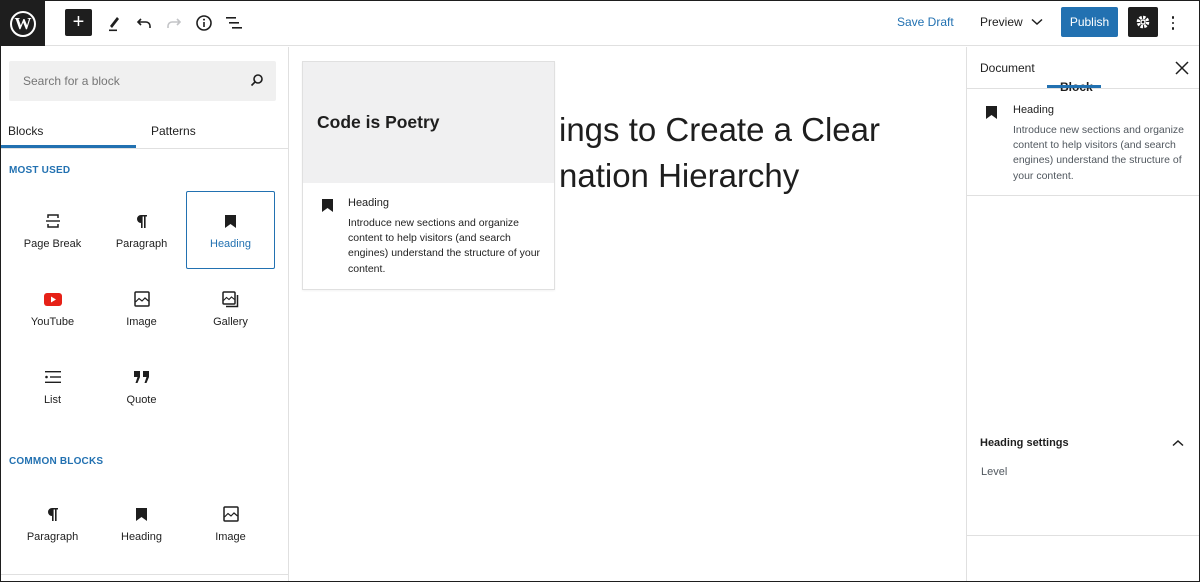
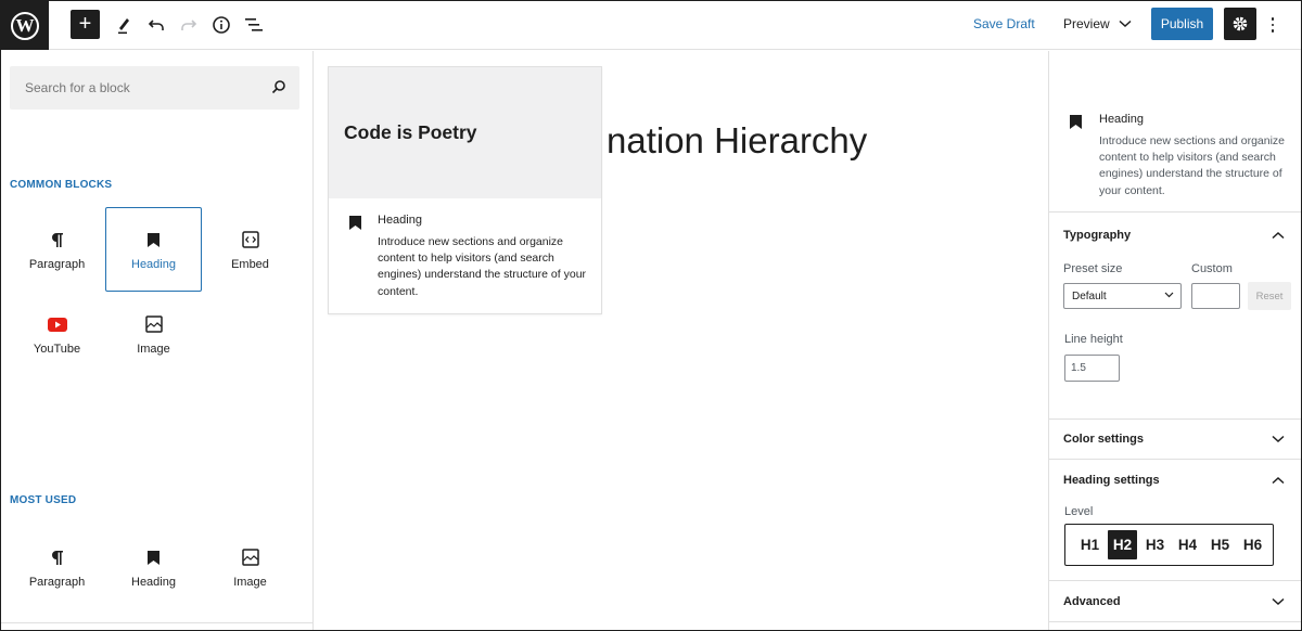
  W
  +
  Save Draft
  Preview
  Publish
  Search for a block
- Blocks
- Patterns
- MOST USED
+ COMMON BLOCKS
- Page Break
  Paragraph
  Heading
+ Embed
  YouTube
  Image
- Gallery
- List
- Quote
- COMMON BLOCKS
+ MOST USED
  Paragraph
  Heading
  Image
- ings to Create a Clear
  nation Hierarchy
  Code is Poetry
  Heading
  Introduce new sections and organize content to help visitors (and search engines) understand the structure of your content.
- Document
  Heading
  Introduce new sections and organize content to help visitors (and search engines) understand the structure of your content.
+ Typography
+ Preset size
+ Custom
+ Default
+ Reset
+ Line height
+ 1.5
+ Color settings
  Heading settings
  Level
+ H1
+ H2
+ H3
+ H4
+ H5
+ H6
+ Advanced
